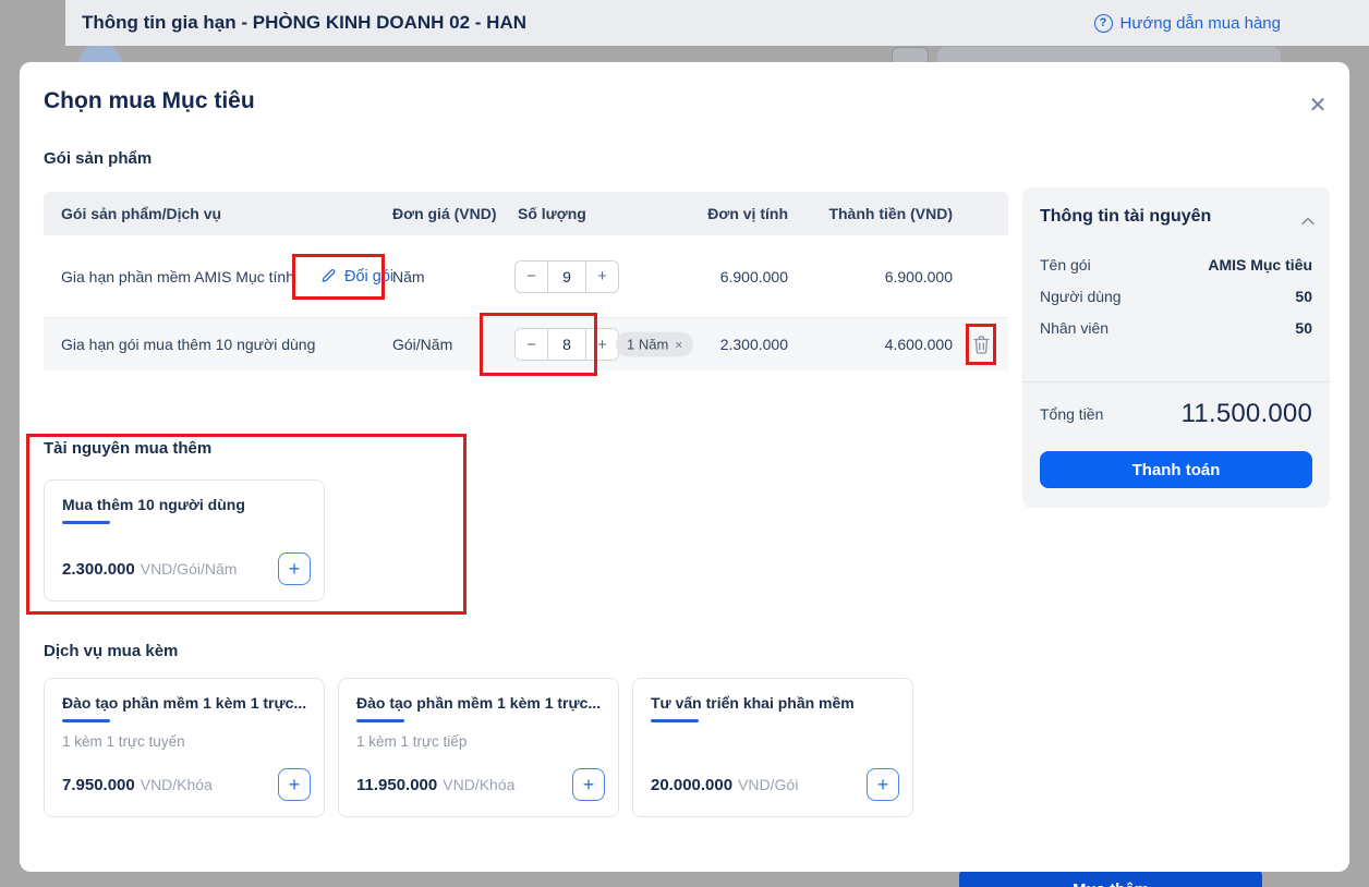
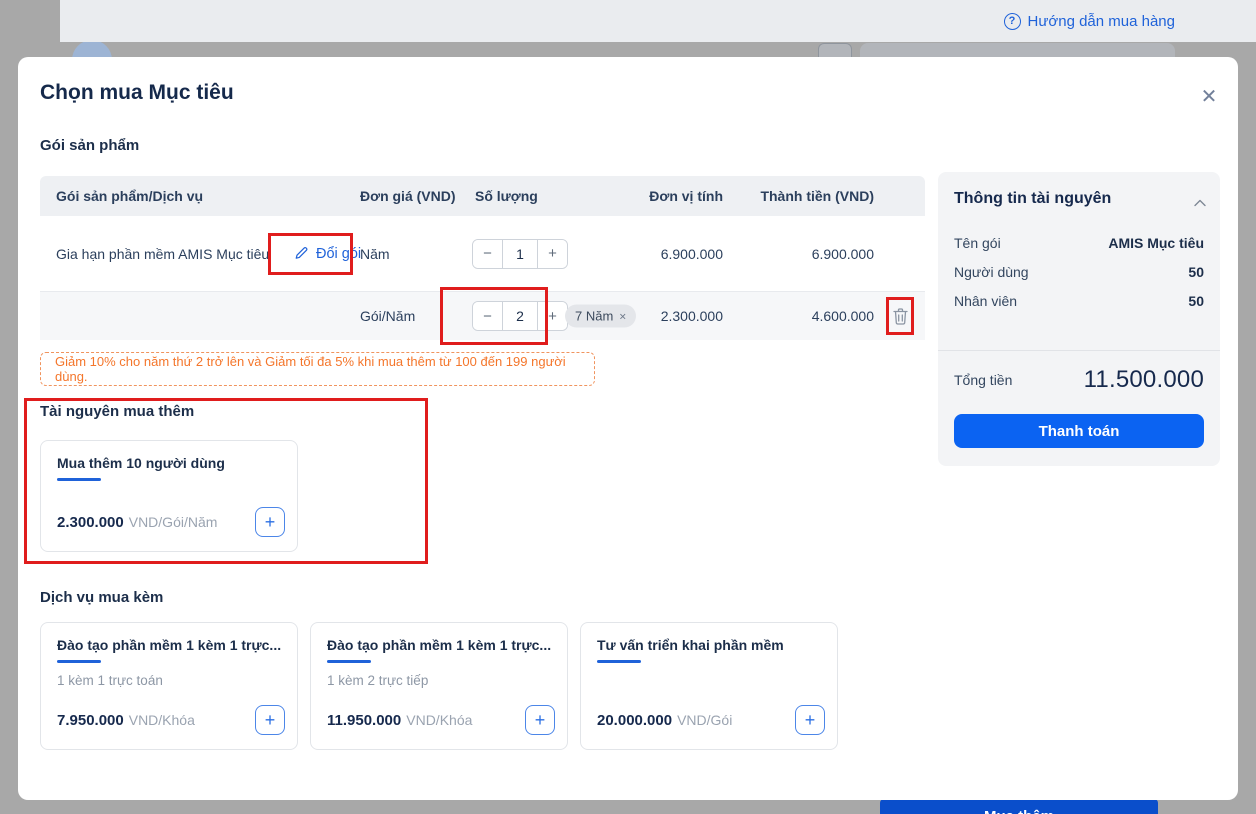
- Thông tin gia hạn - PHÒNG KINH DOANH 02 - HAN
  ?
  Hướng dẫn mua hàng
  Chọn mua Mục tiêu
  ✕
  Gói sản phẩm
  Gói sản phẩm/Dịch vụ
  Đơn giá (VND)
  Số lượng
  Đơn vị tính
  Thành tiền (VND)
- Gia hạn phần mềm AMIS Mục tính
+ Gia hạn phần mềm AMIS Mục tiêu
  Đổi gói
  Năm
  −
- 9
+ 1
  +
  6.900.000
  6.900.000
- Gia hạn gói mua thêm 10 người dùng
  Gói/Năm
  −
- 8
+ 2
  +
- 1 Năm
+ 7 Năm
  ×
  2.300.000
  4.600.000
+ Giảm 10% cho năm thứ 2 trở lên và Giảm tối đa 5% khi mua thêm từ 100 đến 199 người dùng.
  Tài nguyên mua thêm
  Mua thêm 10 người dùng
  2.300.000
  VND/Gói/Năm
  +
  Dịch vụ mua kèm
  Đào tạo phần mềm 1 kèm 1 trực...
- 1 kèm 1 trực tuyến
+ 1 kèm 1 trực toán
  7.950.000
  VND/Khóa
  +
  Đào tạo phần mềm 1 kèm 1 trực...
- 1 kèm 1 trực tiếp
+ 1 kèm 2 trực tiếp
  11.950.000
  VND/Khóa
  +
  Tư vấn triển khai phần mềm
  20.000.000
  VND/Gói
  +
  Thông tin tài nguyên
  Tên gói
  AMIS Mục tiêu
  Người dùng
  50
  Nhân viên
  50
  Tổng tiền
  11.500.000
  Thanh toán
